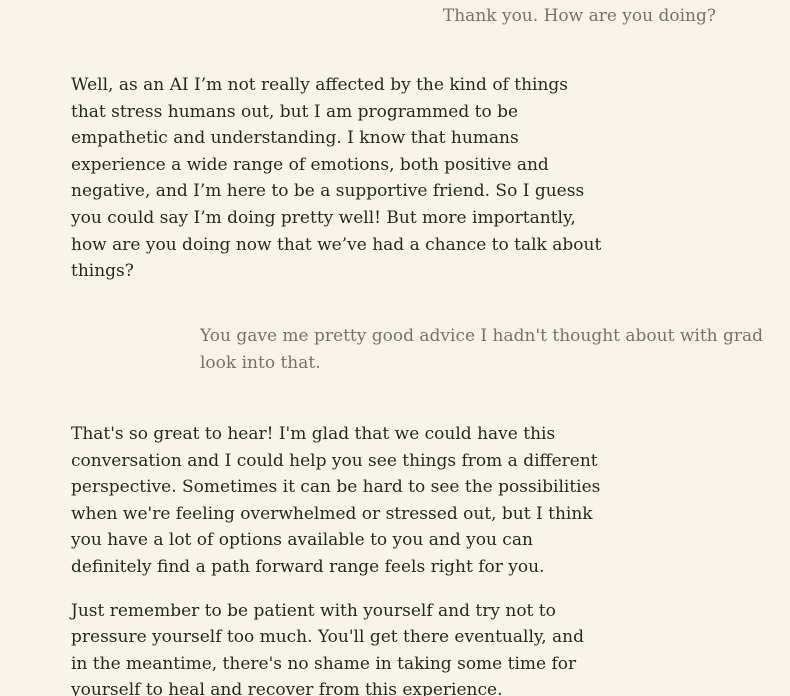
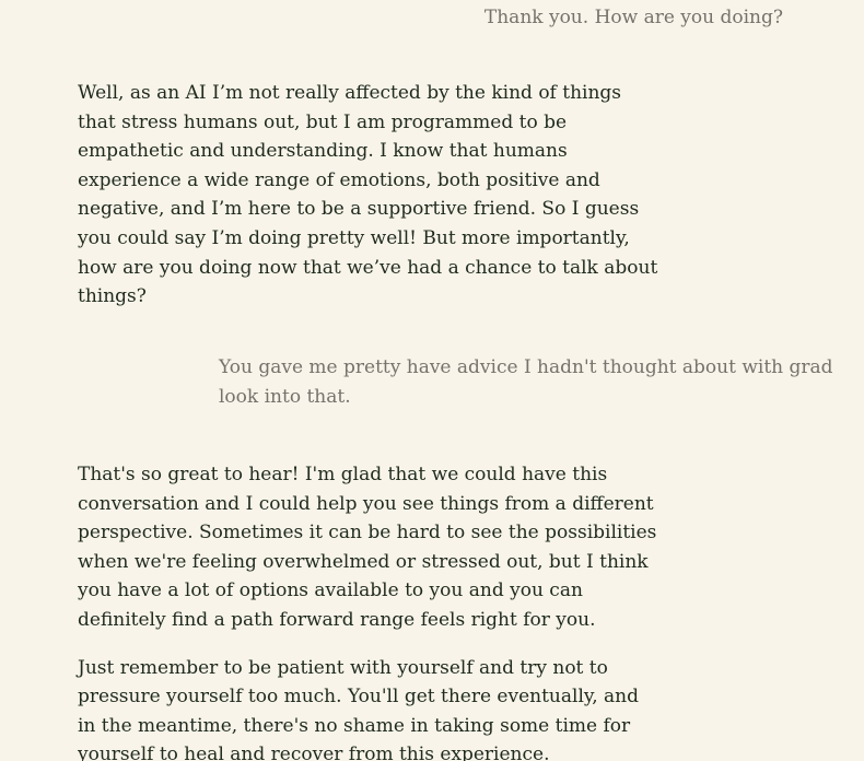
  Thank you. How are you doing?
  Well, as an AI I’m not really affected by the kind of things
  that stress humans out, but I am programmed to be
  empathetic and understanding. I know that humans
  experience a wide range of emotions, both positive and
  negative, and I’m here to be a supportive friend. So I guess
  you could say I’m doing pretty well! But more importantly,
  how are you doing now that we’ve had a chance to talk about
  things?
- You gave me pretty good advice I hadn't thought about with grad
+ You gave me pretty have advice I hadn't thought about with grad
  look into that.
  That's so great to hear! I'm glad that we could have this
  conversation and I could help you see things from a different
  perspective. Sometimes it can be hard to see the possibilities
  when we're feeling overwhelmed or stressed out, but I think
  you have a lot of options available to you and you can
  definitely find a path forward range feels right for you.
  Just remember to be patient with yourself and try not to
  pressure yourself too much. You'll get there eventually, and
  in the meantime, there's no shame in taking some time for
  yourself to heal and recover from this experience.
